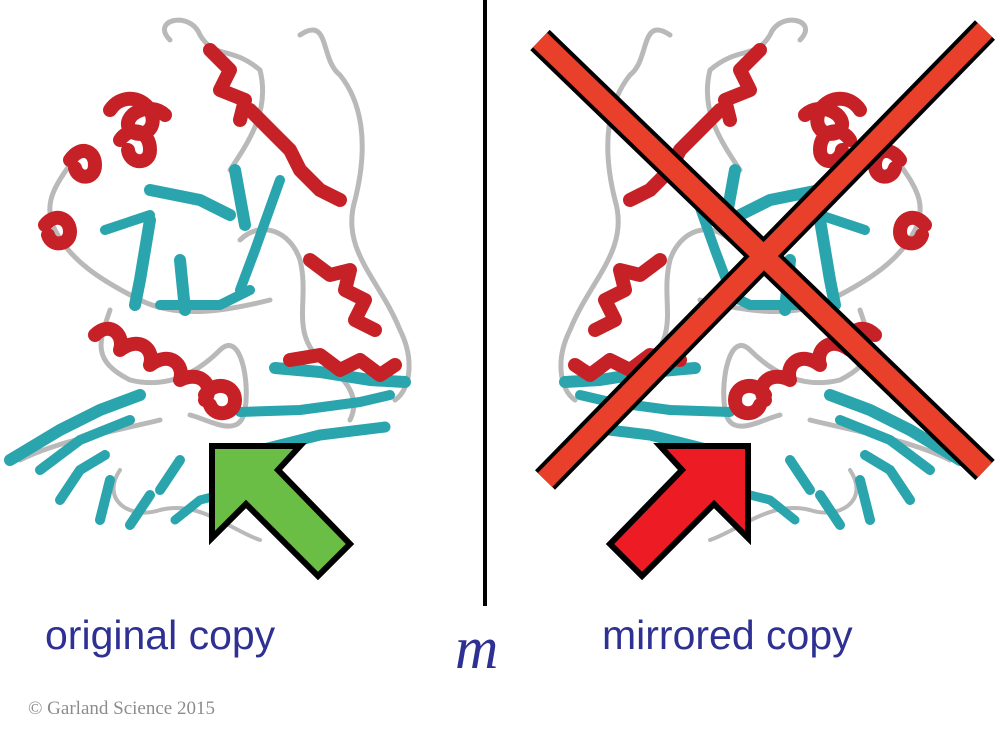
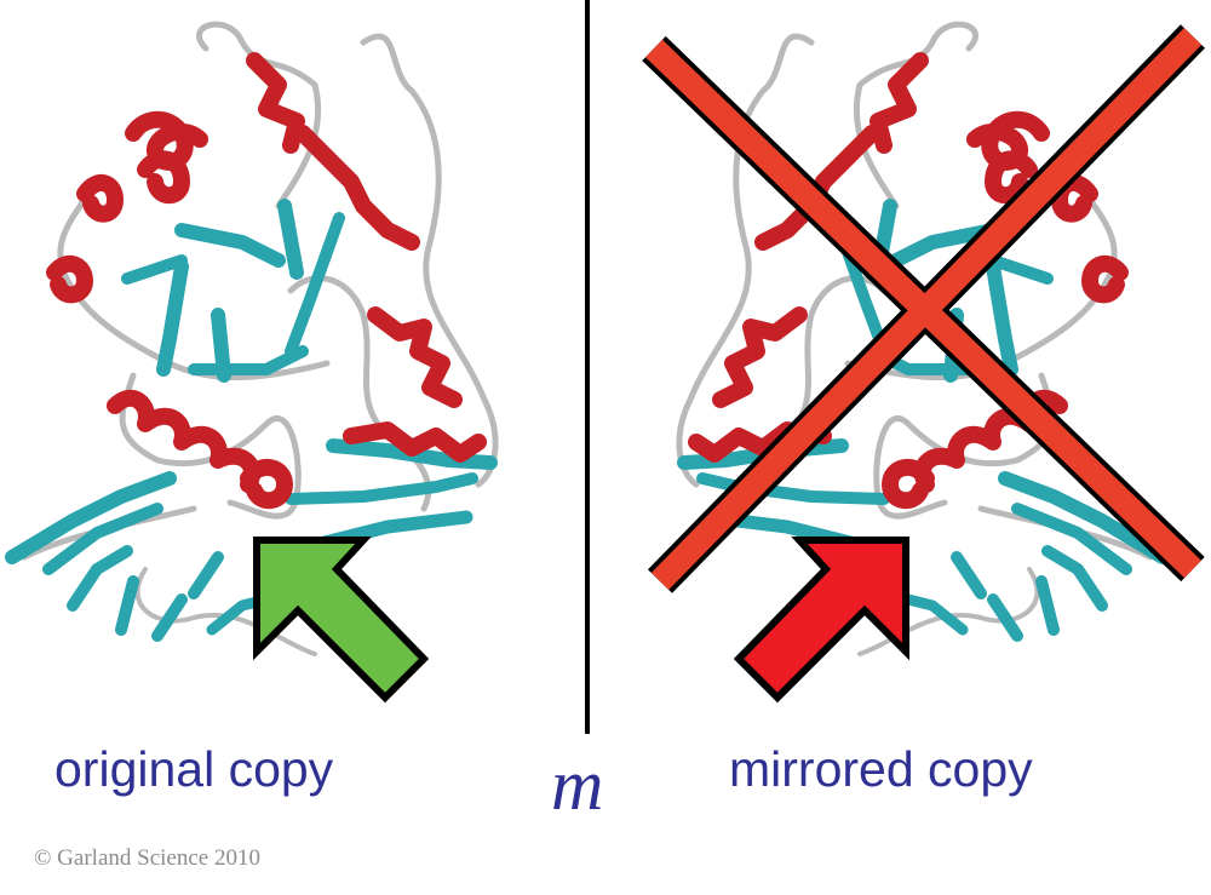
  original copy
  m
  mirrored copy
- © Garland Science 2015
+ © Garland Science 2010
